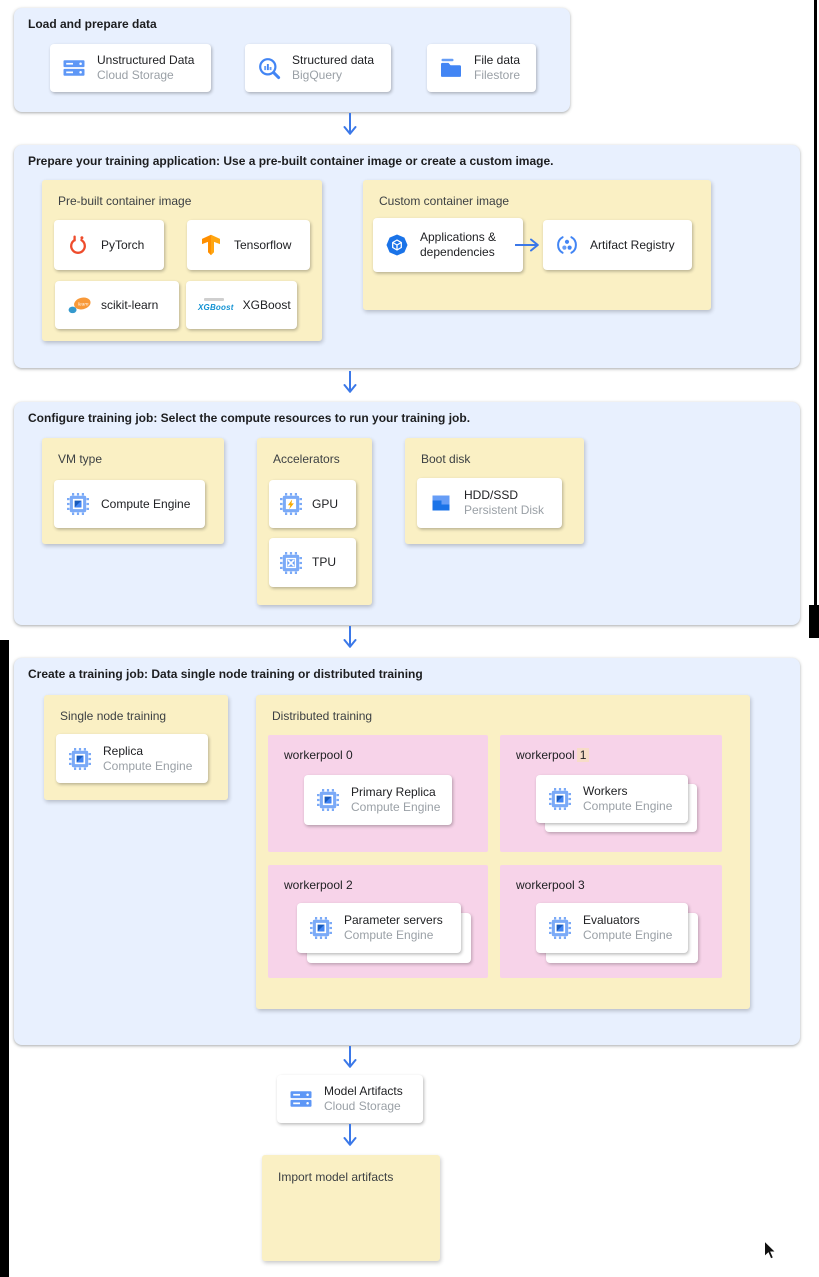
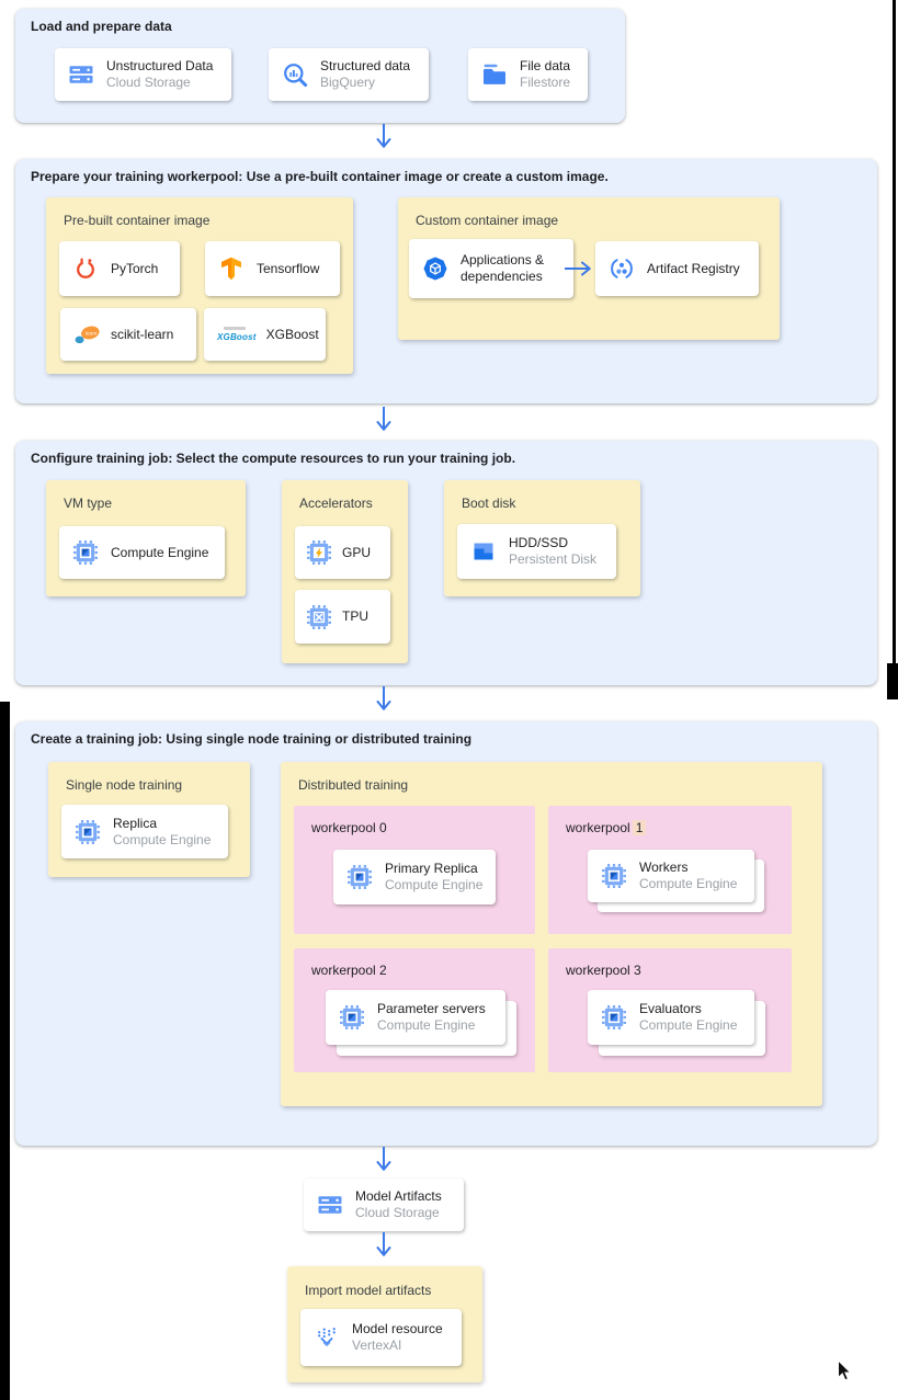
  Load and prepare data
  Unstructured Data
  Cloud Storage
  Structured data
  BigQuery
  File data
  Filestore
- Prepare your training application: Use a pre-built container image or create a custom image.
+ Prepare your training workerpool: Use a pre-built container image or create a custom image.
  Pre-built container image
  PyTorch
  Tensorflow
  scikit-learn
  XGBoost
  XGBoost
  Custom container image
  Applications & dependencies
  Artifact Registry
  Configure training job: Select the compute resources to run your training job.
  VM type
  Compute Engine
  Accelerators
  GPU
  TPU
  Boot disk
  HDD/SSD
  Persistent Disk
- Create a training job: Data single node training or distributed training
+ Create a training job: Using single node training or distributed training
  Single node training
  Replica
  Compute Engine
  Distributed training
  workerpool 0
  Primary Replica
  Compute Engine
  workerpool 1
  Workers
  Compute Engine
  workerpool 2
  Parameter servers
  Compute Engine
  workerpool 3
  Evaluators
  Compute Engine
  Model Artifacts
  Cloud Storage
  Import model artifacts
+ Model resource
+ VertexAI
